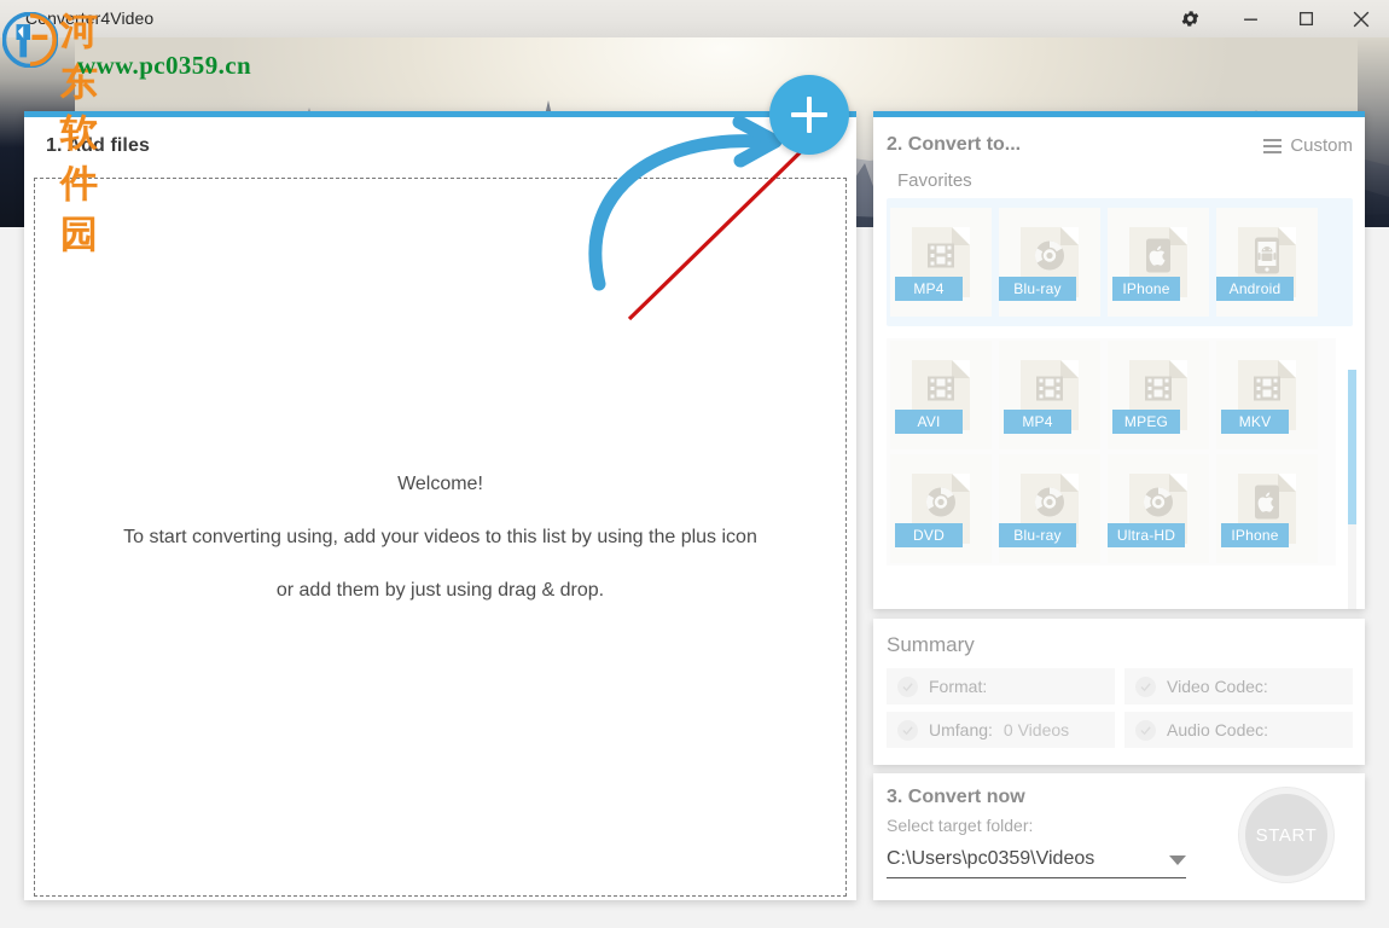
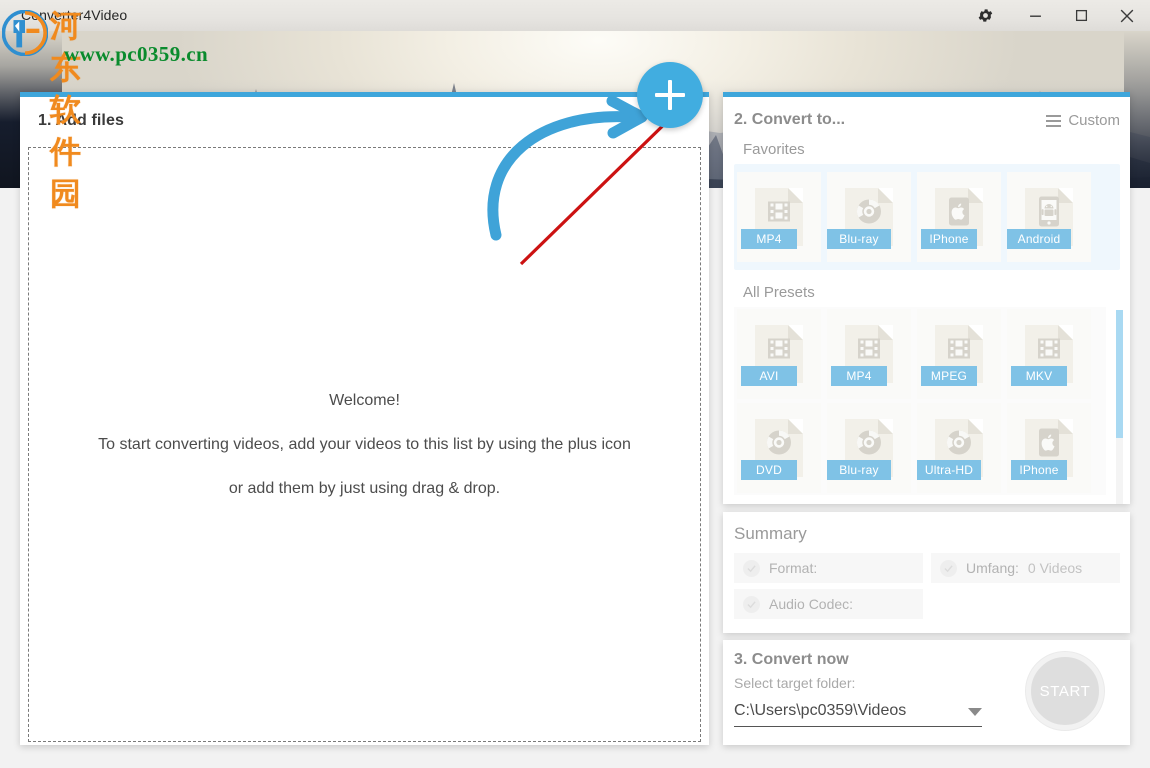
  Cnverter4Video
  河东软件园
  www.pc0359.cn
  1. Add files
  Welcome!
- To start converting using, add your videos to this list by using the plus icon
+ To start converting videos, add your videos to this list by using the plus icon
  or add them by just using drag & drop.
  2. Convert to...
  Custom
  Favorites
  MP4
  Blu-ray
  IPhone
  Android
+ All Presets
  AVI
  MP4
  MPEG
  MKV
  DVD
  Blu-ray
  Ultra-HD
  IPhone
  Summary
  Format:
- Video Codec:
  Umfang:
  0 Videos
  Audio Codec:
  3. Convert now
  Select target folder:
  C:\Users\pc0359\Videos
  START
